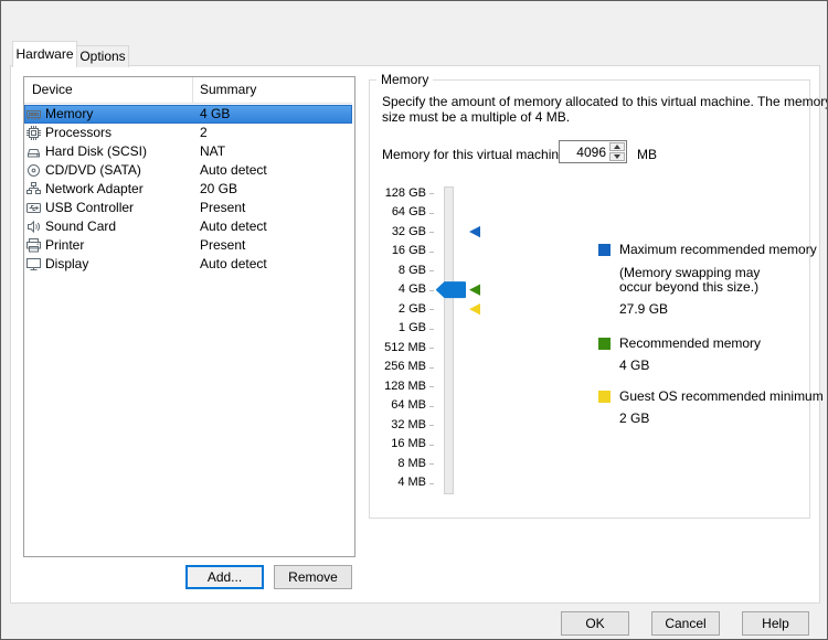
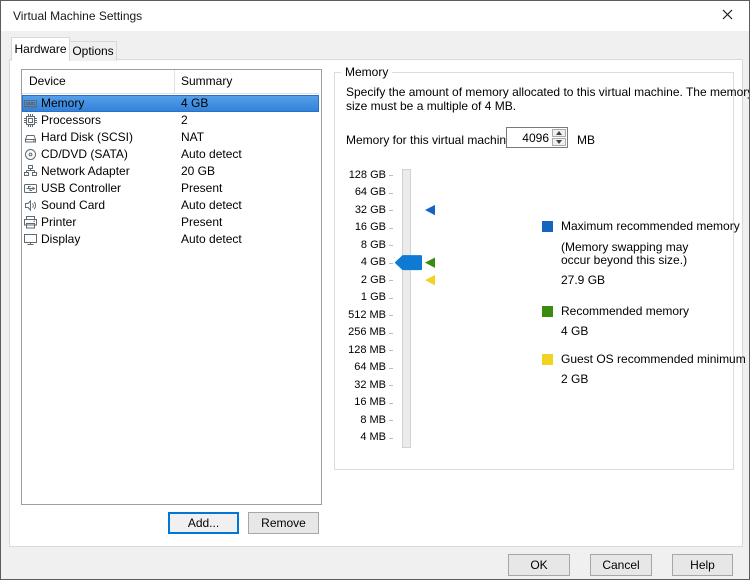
+ Virtual Machine Settings
  Hardware
  Options
  Device
  Summary
  Memory
  4 GB
  Processors
  2
  Hard Disk (SCSI)
  NAT
  CD/DVD (SATA)
  Auto detect
  Network Adapter
  20 GB
  USB Controller
  Present
  Sound Card
  Auto detect
  Printer
  Present
  Display
  Auto detect
  Add...
  Remove
  Memory
  Specify the amount of memory allocated to this virtual machine. The memor
  size must be a multiple of 4 MB.
  Memory for this virtual machin
  4096
  MB
  128 GB
  64 GB
  32 GB
  16 GB
  8 GB
  4 GB
  2 GB
  1 GB
  512 MB
  256 MB
  128 MB
  64 MB
  32 MB
  16 MB
  8 MB
  4 MB
  Maximum recommended memory
  (Memory swapping may
  occur beyond this size.)
  27.9 GB
  Recommended memory
  4 GB
  Guest OS recommended minimum
  2 GB
  OK
  Cancel
  Help
